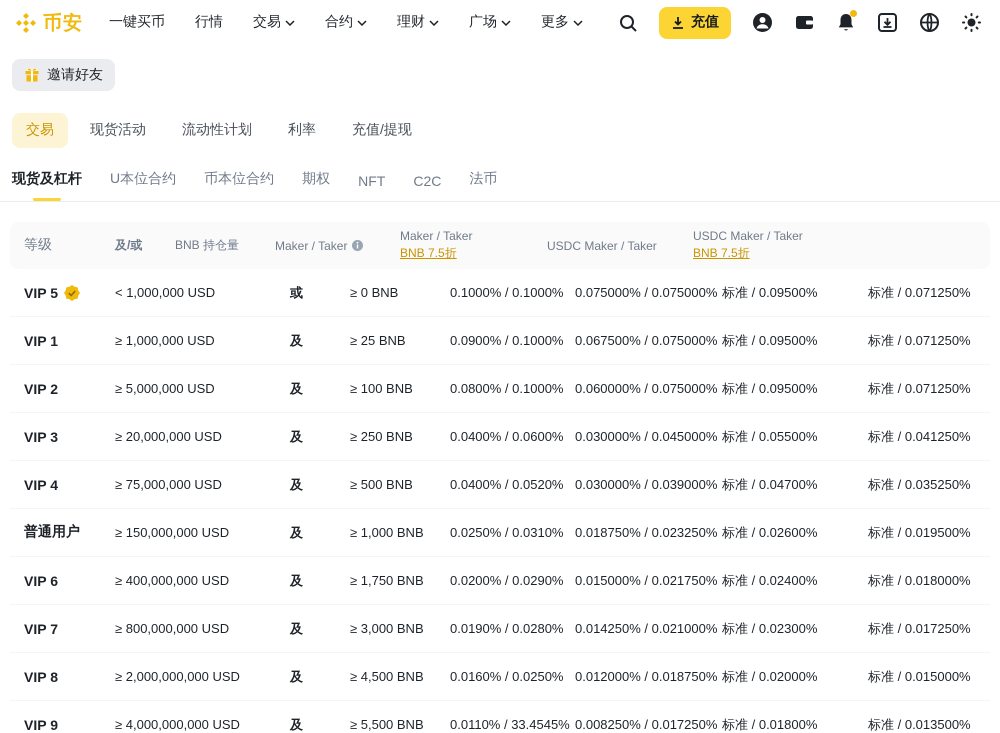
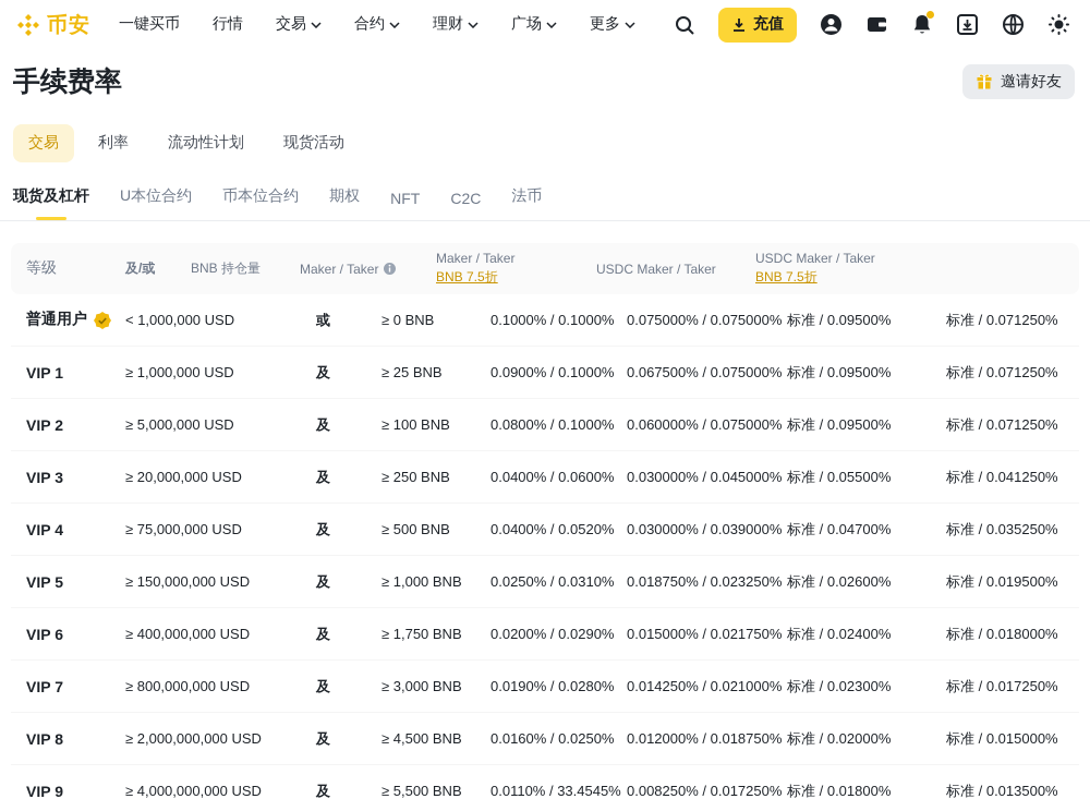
  币安
  一键买币
  行情
  交易
  合约
  理财
  广场
  更多
  充值
+ 手续费率
  邀请好友
  交易
- 现货活动
+ 利率
  流动性计划
- 利率
+ 现货活动
- 充值/提现
  现货及杠杆
  U本位合约
  币本位合约
  期权
  NFT
  C2C
  法币
  等级
  及/或
  BNB 持仓量
  Maker / Taker
  Maker / Taker
  BNB 7.5折
  USDC Maker / Taker
  USDC Maker / Taker
  BNB 7.5折
- VIP 5
+ 普通用户
  < 1,000,000 USD
  或
  ≥ 0 BNB
  0.1000% / 0.1000%
  0.075000% / 0.075000%
  标准 / 0.09500%
  标准 / 0.071250%
  VIP 1
  ≥ 1,000,000 USD
  及
  ≥ 25 BNB
  0.0900% / 0.1000%
  0.067500% / 0.075000%
  标准 / 0.09500%
  标准 / 0.071250%
  VIP 2
  ≥ 5,000,000 USD
  及
  ≥ 100 BNB
  0.0800% / 0.1000%
  0.060000% / 0.075000%
  标准 / 0.09500%
  标准 / 0.071250%
  VIP 3
  ≥ 20,000,000 USD
  及
  ≥ 250 BNB
  0.0400% / 0.0600%
  0.030000% / 0.045000%
  标准 / 0.05500%
  标准 / 0.041250%
  VIP 4
  ≥ 75,000,000 USD
  及
  ≥ 500 BNB
  0.0400% / 0.0520%
  0.030000% / 0.039000%
  标准 / 0.04700%
  标准 / 0.035250%
- 普通用户
+ VIP 5
  ≥ 150,000,000 USD
  及
  ≥ 1,000 BNB
  0.0250% / 0.0310%
  0.018750% / 0.023250%
  标准 / 0.02600%
  标准 / 0.019500%
  VIP 6
  ≥ 400,000,000 USD
  及
  ≥ 1,750 BNB
  0.0200% / 0.0290%
  0.015000% / 0.021750%
  标准 / 0.02400%
  标准 / 0.018000%
  VIP 7
  ≥ 800,000,000 USD
  及
  ≥ 3,000 BNB
  0.0190% / 0.0280%
  0.014250% / 0.021000%
  标准 / 0.02300%
  标准 / 0.017250%
  VIP 8
  ≥ 2,000,000,000 USD
  及
  ≥ 4,500 BNB
  0.0160% / 0.0250%
  0.012000% / 0.018750%
  标准 / 0.02000%
  标准 / 0.015000%
  VIP 9
  ≥ 4,000,000,000 USD
  及
  ≥ 5,500 BNB
  0.0110% / 33.4545%
  0.008250% / 0.017250%
  标准 / 0.01800%
  标准 / 0.013500%
